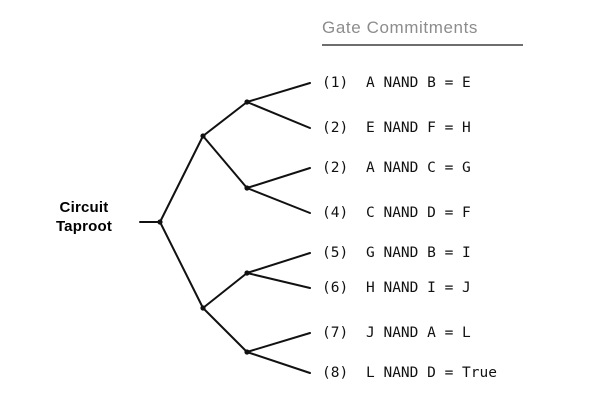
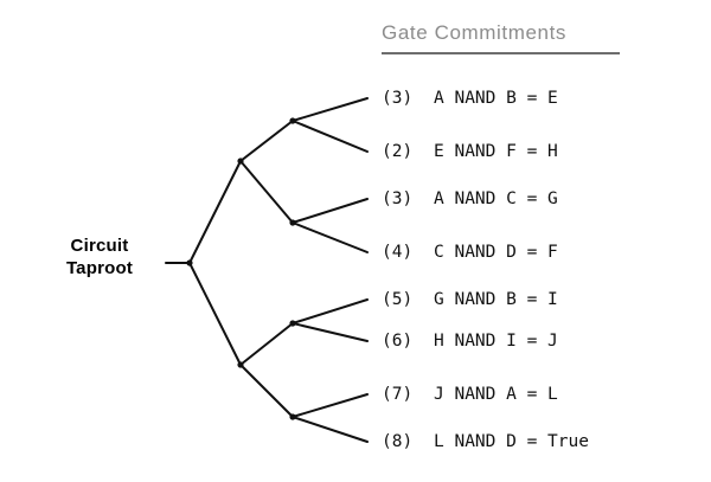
  Circuit
  Taproot
  Gate Commitments
- (1) A NAND B = E
+ (3) A NAND B = E
  (2) E NAND F = H
- (2) A NAND C = G
+ (3) A NAND C = G
  (4) C NAND D = F
  (5) G NAND B = I
  (6) H NAND I = J
  (7) J NAND A = L
  (8) L NAND D = True
